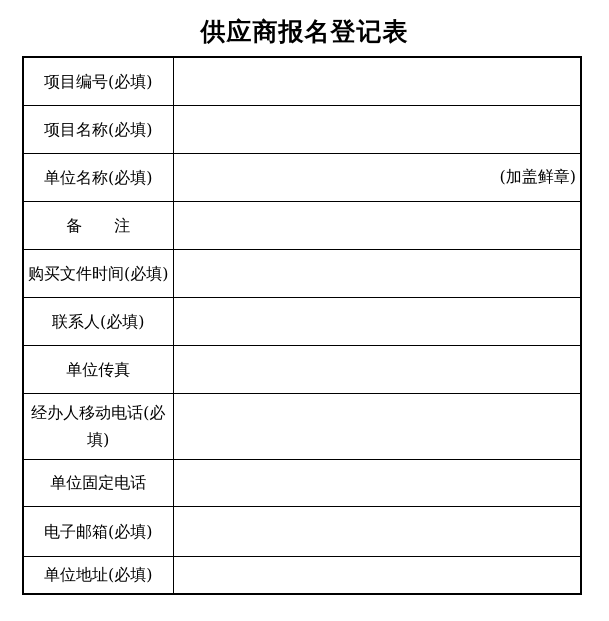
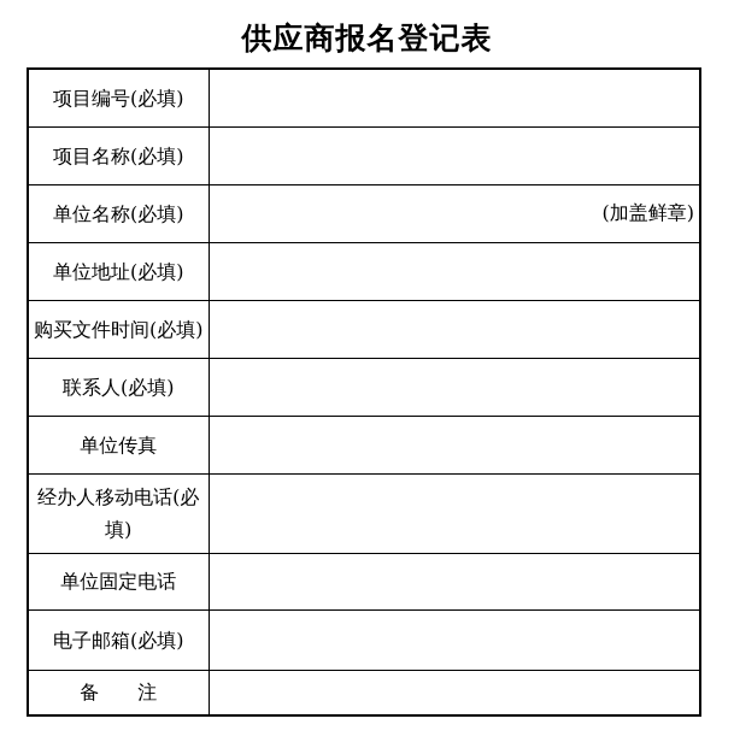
  供应商报名登记表
  项目编号(必填)
  项目名称(必填)
  单位名称(必填)	(加盖鲜章)
- 备 注
+ 单位地址(必填)
  购买文件时间(必填)
  联系人(必填)
  单位传真
  经办人移动电话(必填)
  单位固定电话
  电子邮箱(必填)
- 单位地址(必填)
+ 备 注
